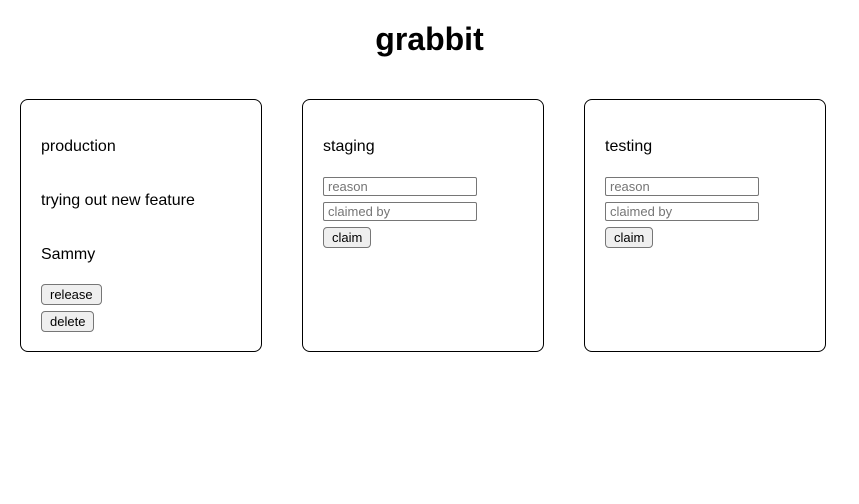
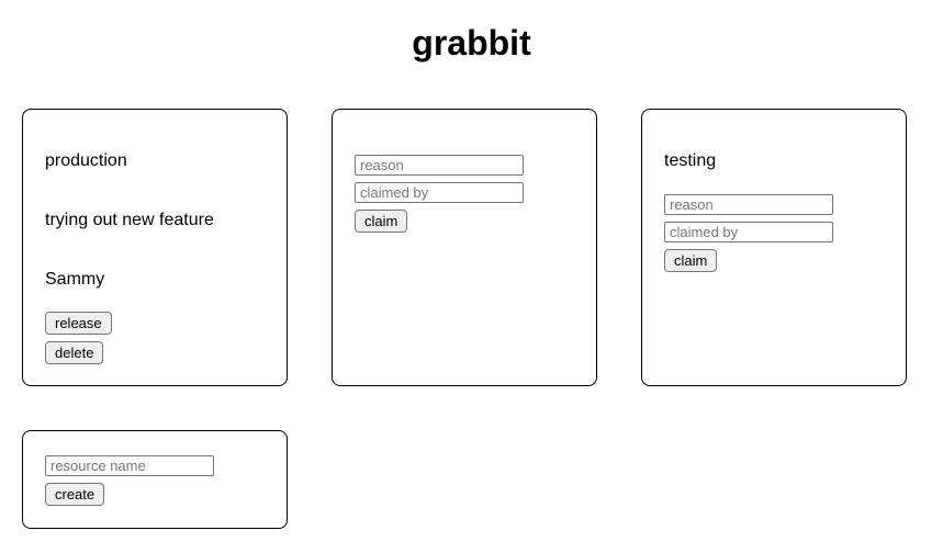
  grabbit
  production
  trying out new feature
  Sammy
  release
  delete
- staging
  reason
  claimed by
  claim
  testing
  reason
  claimed by
  claim
+ resource name
+ create
